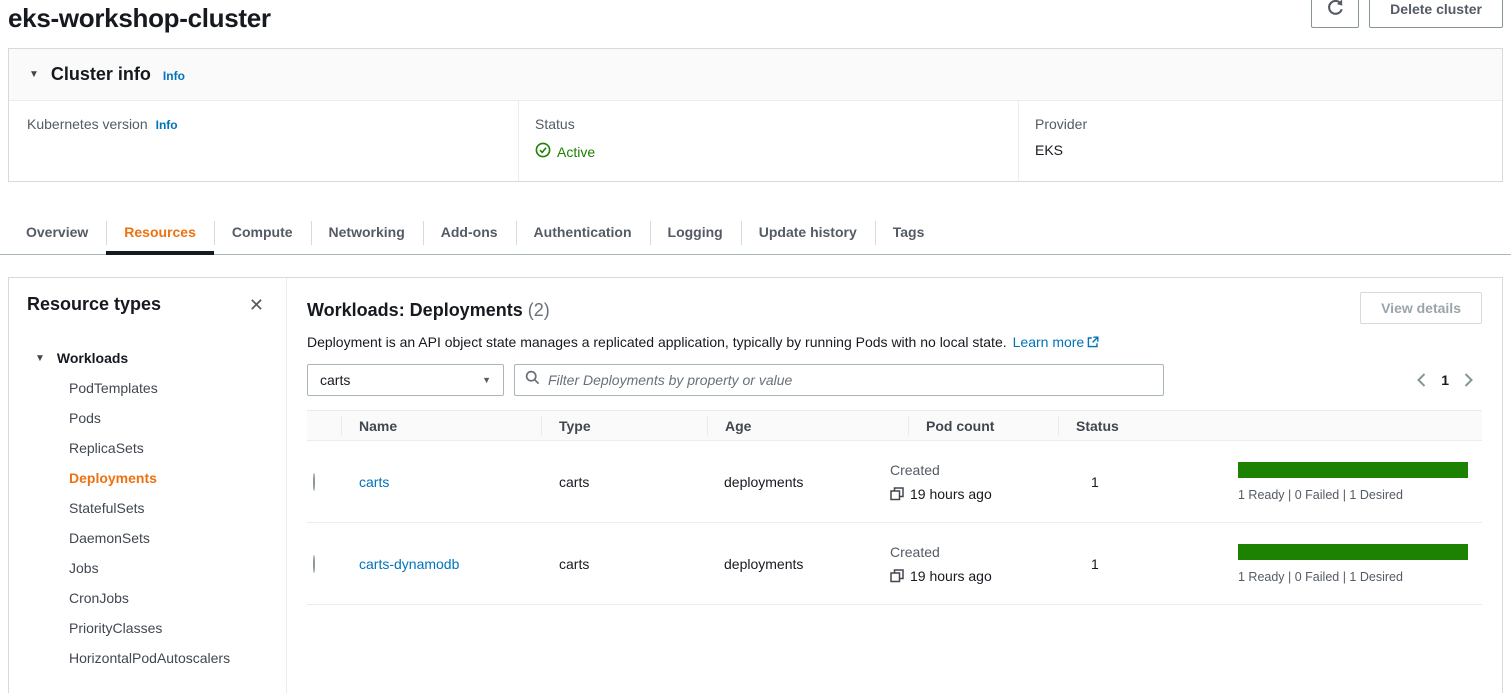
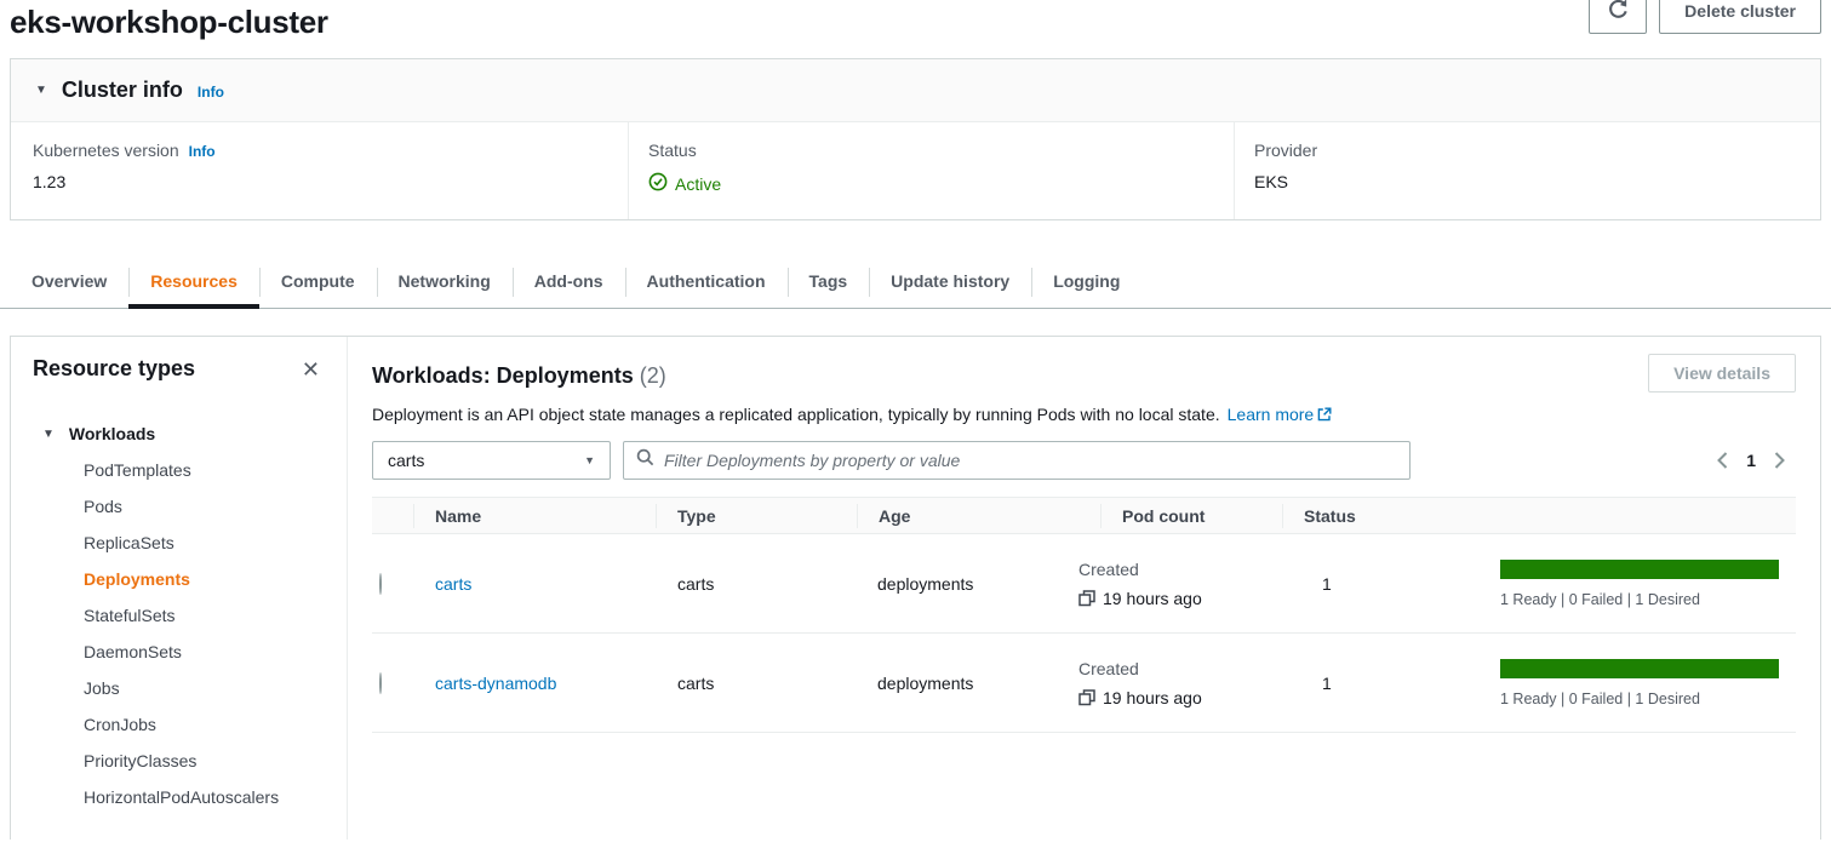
  eks-workshop-cluster
  Delete cluster
  ▼
  Cluster info
  Info
  Kubernetes version
  Info
+ 1.23
  Status
  Active
  Provider
  EKS
  Overview
  Resources
  Compute
  Networking
  Add-ons
  Authentication
- Logging
+ Tags
  Update history
- Tags
+ Logging
  Resource types
  ✕
  ▼
  Workloads
  PodTemplates
  Pods
  ReplicaSets
  Deployments
  StatefulSets
  DaemonSets
  Jobs
  CronJobs
  PriorityClasses
  HorizontalPodAutoscalers
  Workloads: Deployments (2)
  View details
  Deployment is an API object state manages a replicated application, typically by running Pods with no local state. Learn more
  carts
  ▼
  Filter Deployments by property or value
  1
  Name
  Type
  Age
  Pod count
  Status
  carts
  carts
  deployments
  Created
  19 hours ago
  1
  1 Ready | 0 Failed | 1 Desired
  carts-dynamodb
  carts
  deployments
  Created
  19 hours ago
  1
  1 Ready | 0 Failed | 1 Desired
